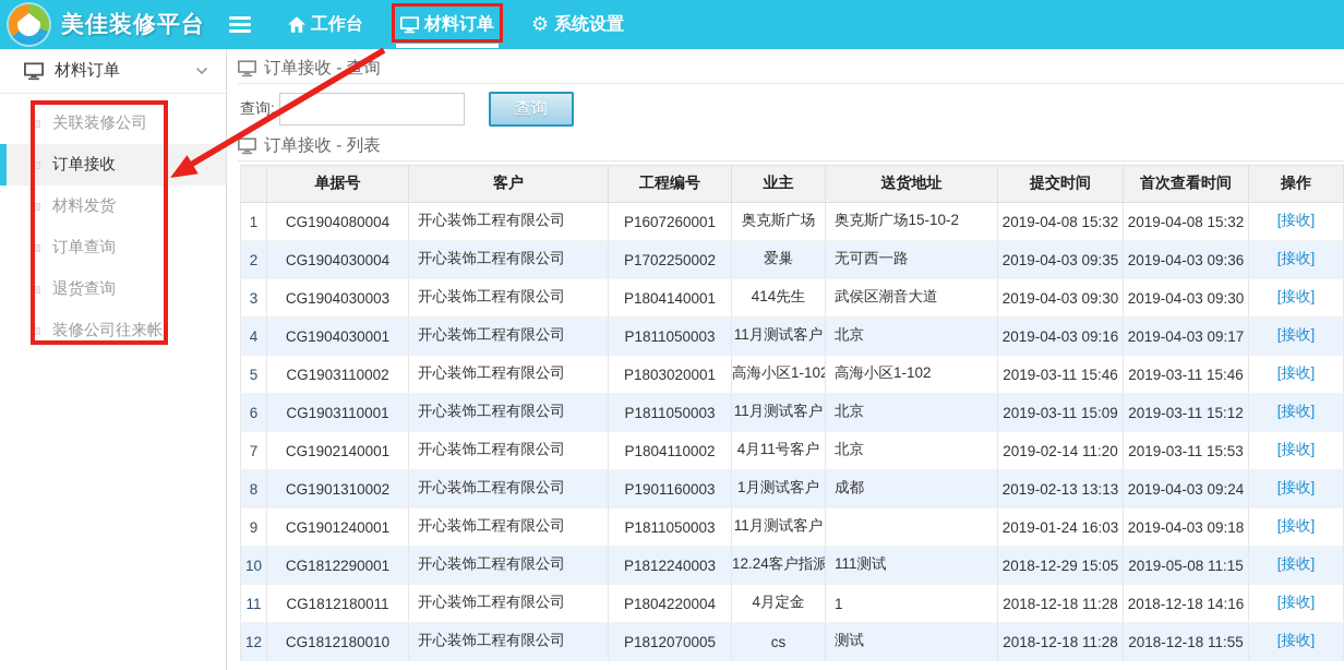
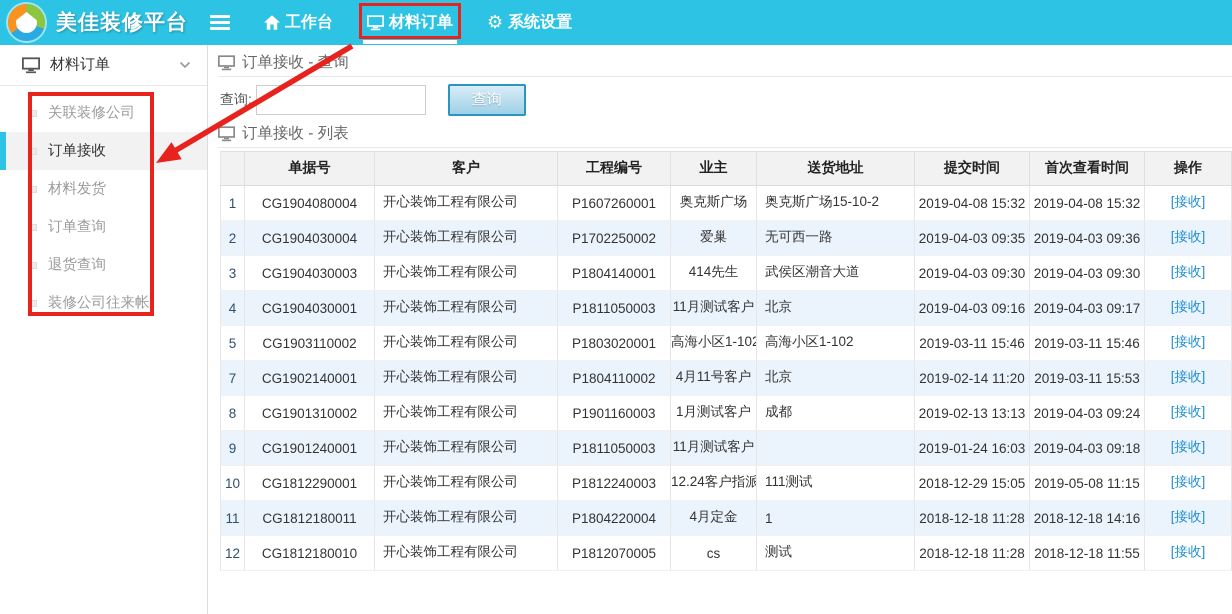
  美佳装修平台
  工作台
  材料订单
  ⚙
  系统设置
  材料订单
  关联装修公司
  订单接收
  材料发货
  订单查询
  退货查询
  装修公司往来帐
  订单接收 -询
  查询:
  查询
  订单接收 - 列表
  	单据号	客户	工程编号	业主	送货地址	提交时间	首次查看时间	操作
  1	CG1904080004	开心装饰工程有限公司	P1607260001	奥克斯广场	奥克斯广场15-10-2	2019-04-08 15:32	2019-04-08 15:32	[接收]
  2	CG1904030004	开心装饰工程有限公司	P1702250002	爱巢	无可西一路	2019-04-03 09:35	2019-04-03 09:36	[接收]
  3	CG1904030003	开心装饰工程有限公司	P1804140001	414先生	武侯区潮音大道	2019-04-03 09:30	2019-04-03 09:30	[接收]
  4	CG1904030001	开心装饰工程有限公司	P1811050003	11月测试客户	北京	2019-04-03 09:16	2019-04-03 09:17	[接收]
  5	CG1903110002	开心装饰工程有限公司	P1803020001	高海小区1-102	高海小区1-102	2019-03-11 15:46	2019-03-11 15:46	[接收]
- 6	CG1903110001	开心装饰工程有限公司	P1811050003	11月测试客户	北京	2019-03-11 15:09	2019-03-11 15:12	[接收]
  7	CG1902140001	开心装饰工程有限公司	P1804110002	4月11号客户	北京	2019-02-14 11:20	2019-03-11 15:53	[接收]
  8	CG1901310002	开心装饰工程有限公司	P1901160003	1月测试客户	成都	2019-02-13 13:13	2019-04-03 09:24	[接收]
  9	CG1901240001	开心装饰工程有限公司	P1811050003	11月测试客户		2019-01-24 16:03	2019-04-03 09:18	[接收]
  10	CG1812290001	开心装饰工程有限公司	P1812240003	12.24客户指派	111测试	2018-12-29 15:05	2019-05-08 11:15	[接收]
  11	CG1812180011	开心装饰工程有限公司	P1804220004	4月定金	1	2018-12-18 11:28	2018-12-18 14:16	[接收]
  12	CG1812180010	开心装饰工程有限公司	P1812070005	cs	测试	2018-12-18 11:28	2018-12-18 11:55	[接收]
